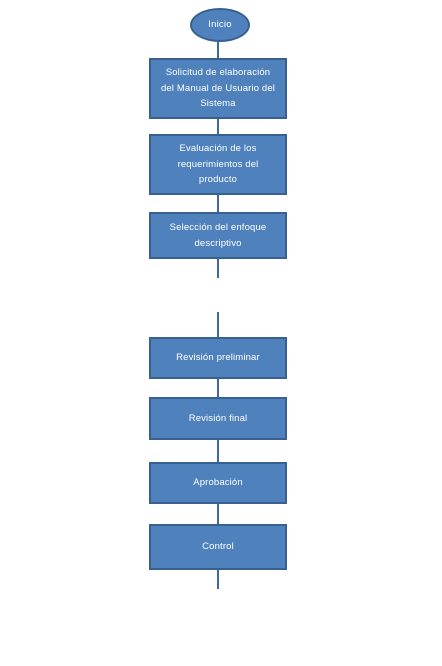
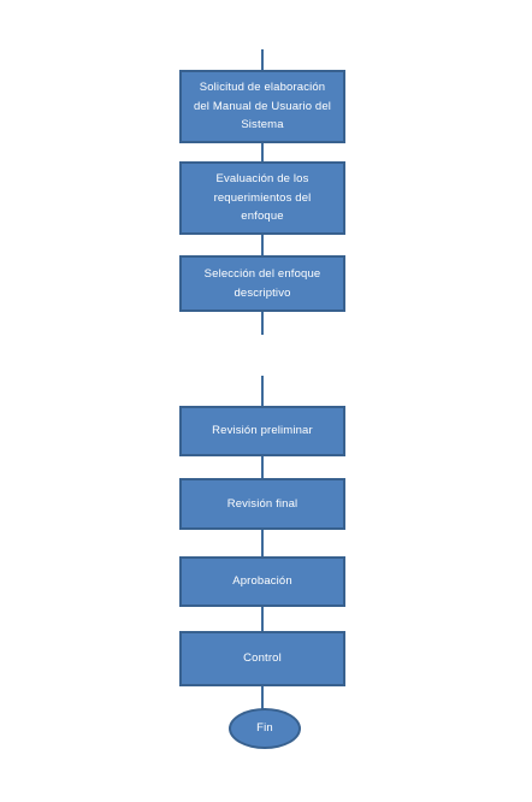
- Inicio
  Solicitud de elaboración del Manual de Usuario del Sistema
- Evaluación de los requerimientos del producto
+ Evaluación de los requerimientos del enfoque
  Selección del enfoque descriptivo
  Revisión preliminar
  Revisión final
  Aprobación
  Control
+ Fin
